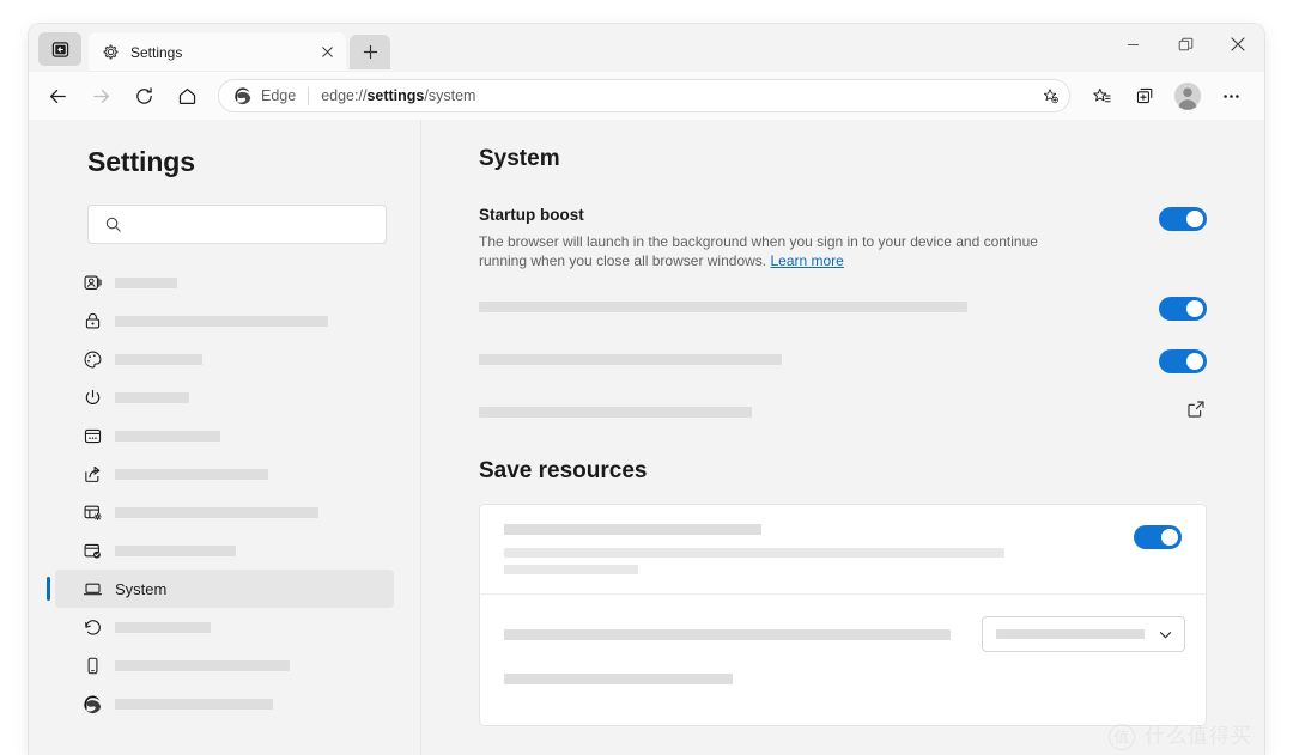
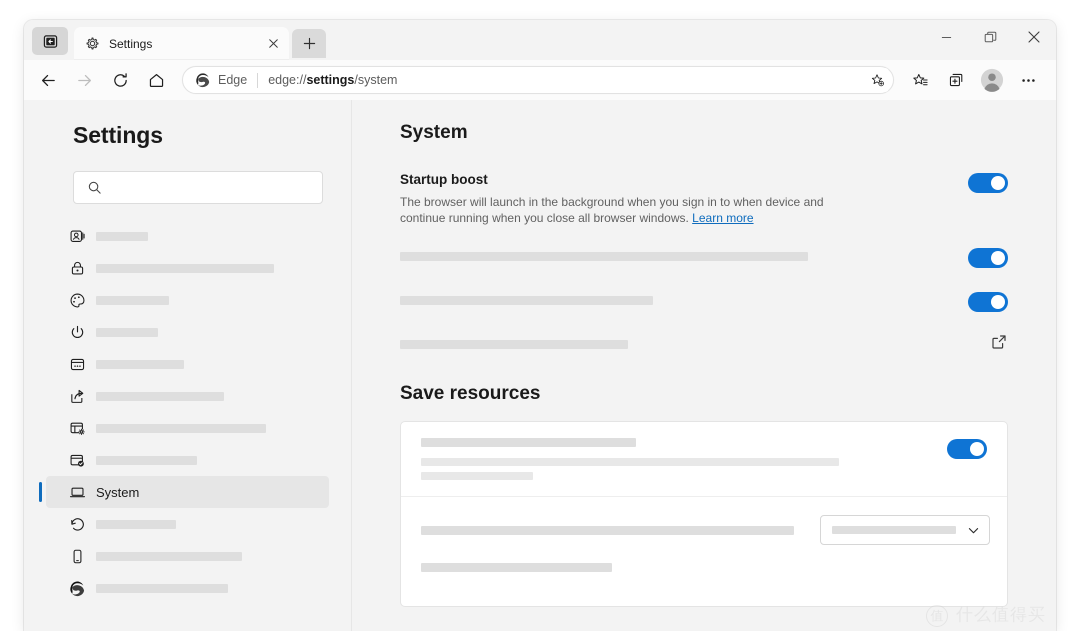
  Settings
  Edge
  edge://settings/system
  Settings
  System
  System
  Startup boost
- The browser will launch in the background when you sign in to your device and continue running when you close all browser windows. Learn more
+ The browser will launch in the background when you sign in to when device and continue running when you close all browser windows. Learn more
  Save resources
  什么值得买
